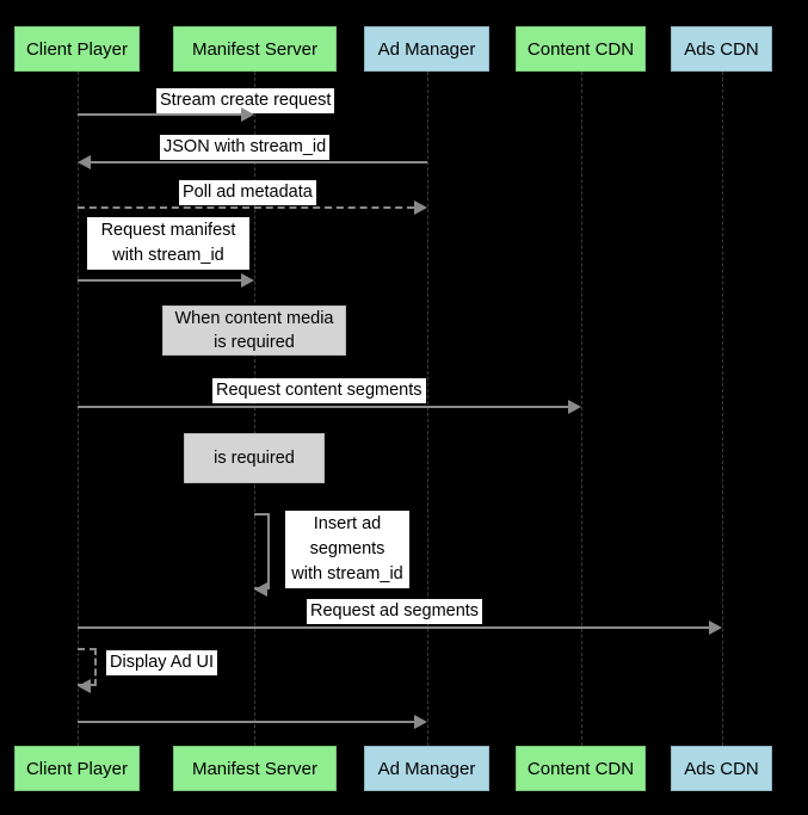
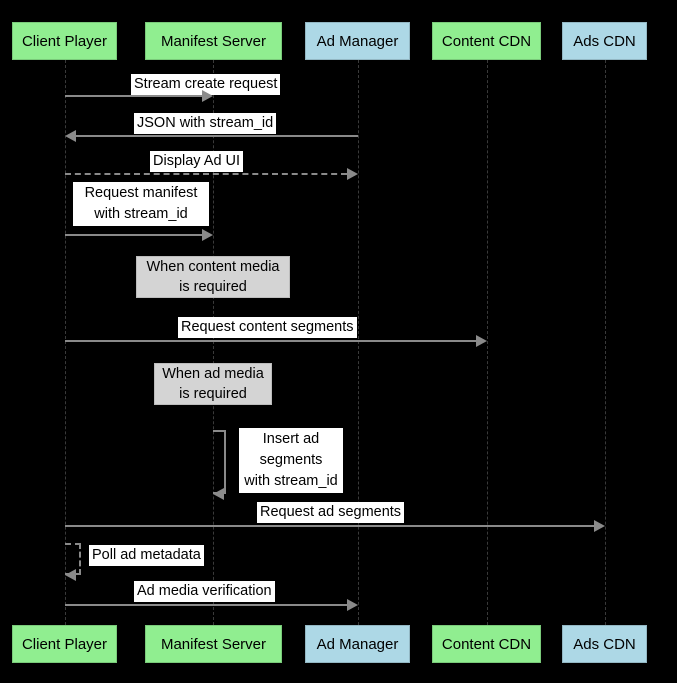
  Client Player
  Manifest Server
  Ad Manager
  Content CDN
  Ads CDN
  Stream create request
  JSON with stream_id
- Poll ad metadata
+ Display Ad UI
  Request manifest
  with stream_id
  When content media
  is required
  Request content segments
+ When ad media
  is required
  Insert ad
  segments
  with stream_id
  Request ad segments
- Display Ad UI
+ Poll ad metadata
+ Ad media verification
  Client Player
  Manifest Server
  Ad Manager
  Content CDN
  Ads CDN
